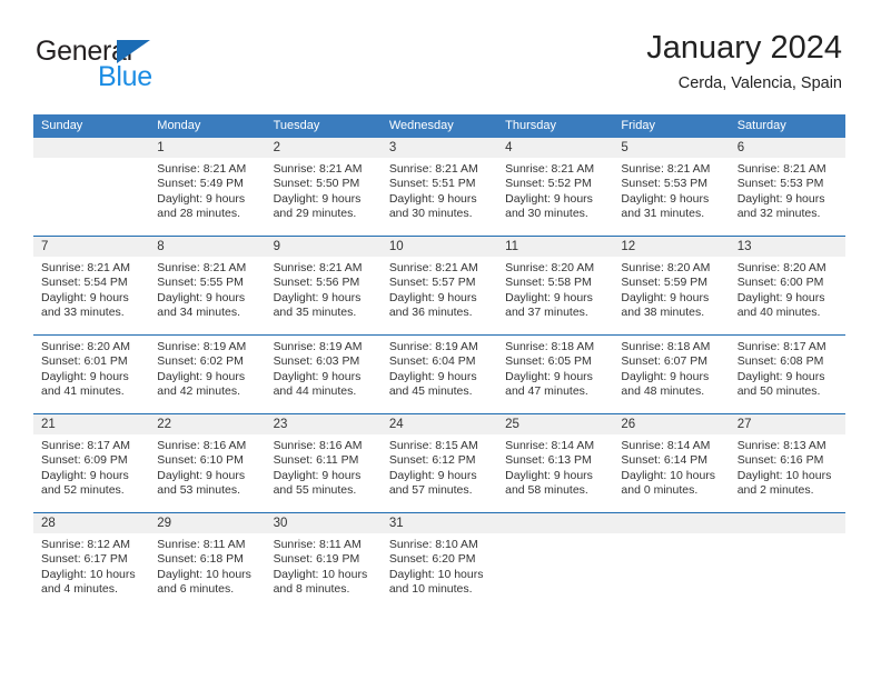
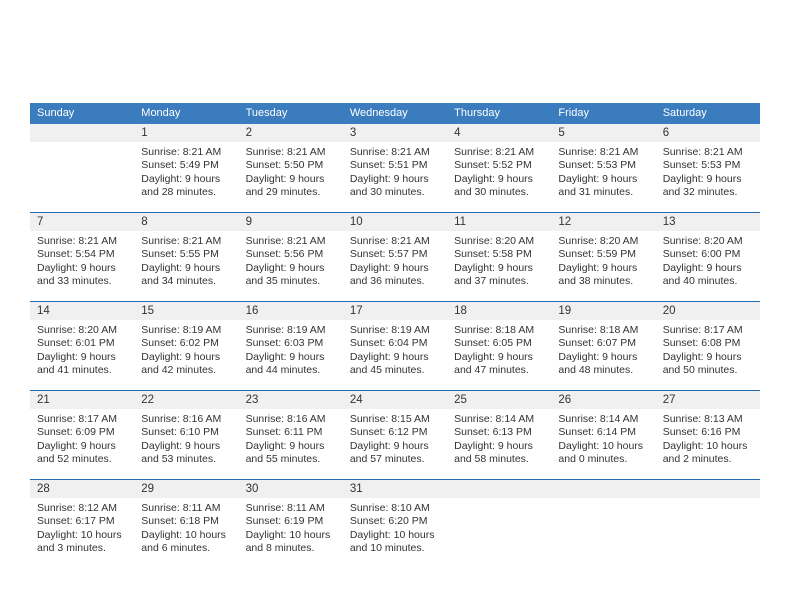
- General
- Blue
- January 2024
- Cerda, Valencia, Spain
  Sunday
  Monday
  Tuesday
  Wednesday
  Thursday
  Friday
  Saturday
  1
  2
  3
  4
  5
  6
  Sunrise: 8:21 AM
  Sunset: 5:49 PM
  Daylight: 9 hours
  and 28 minutes.
  Sunrise: 8:21 AM
  Sunset: 5:50 PM
  Daylight: 9 hours
  and 29 minutes.
  Sunrise: 8:21 AM
  Sunset: 5:51 PM
  Daylight: 9 hours
  and 30 minutes.
  Sunrise: 8:21 AM
  Sunset: 5:52 PM
  Daylight: 9 hours
  and 30 minutes.
  Sunrise: 8:21 AM
  Sunset: 5:53 PM
  Daylight: 9 hours
  and 31 minutes.
  Sunrise: 8:21 AM
  Sunset: 5:53 PM
  Daylight: 9 hours
  and 32 minutes.
  7
  8
  9
  10
  11
  12
  13
  Sunrise: 8:21 AM
  Sunset: 5:54 PM
  Daylight: 9 hours
  and 33 minutes.
  Sunrise: 8:21 AM
  Sunset: 5:55 PM
  Daylight: 9 hours
  and 34 minutes.
  Sunrise: 8:21 AM
  Sunset: 5:56 PM
  Daylight: 9 hours
  and 35 minutes.
  Sunrise: 8:21 AM
  Sunset: 5:57 PM
  Daylight: 9 hours
  and 36 minutes.
  Sunrise: 8:20 AM
  Sunset: 5:58 PM
  Daylight: 9 hours
  and 37 minutes.
  Sunrise: 8:20 AM
  Sunset: 5:59 PM
  Daylight: 9 hours
  and 38 minutes.
  Sunrise: 8:20 AM
  Sunset: 6:00 PM
  Daylight: 9 hours
  and 40 minutes.
+ 14
+ 15
+ 16
+ 17
+ 18
+ 19
+ 20
  Sunrise: 8:20 AM
  Sunset: 6:01 PM
  Daylight: 9 hours
  and 41 minutes.
  Sunrise: 8:19 AM
  Sunset: 6:02 PM
  Daylight: 9 hours
  and 42 minutes.
  Sunrise: 8:19 AM
  Sunset: 6:03 PM
  Daylight: 9 hours
  and 44 minutes.
  Sunrise: 8:19 AM
  Sunset: 6:04 PM
  Daylight: 9 hours
  and 45 minutes.
  Sunrise: 8:18 AM
  Sunset: 6:05 PM
  Daylight: 9 hours
  and 47 minutes.
  Sunrise: 8:18 AM
  Sunset: 6:07 PM
  Daylight: 9 hours
  and 48 minutes.
  Sunrise: 8:17 AM
  Sunset: 6:08 PM
  Daylight: 9 hours
  and 50 minutes.
  21
  22
  23
  24
  25
  26
  27
  Sunrise: 8:17 AM
  Sunset: 6:09 PM
  Daylight: 9 hours
  and 52 minutes.
  Sunrise: 8:16 AM
  Sunset: 6:10 PM
  Daylight: 9 hours
  and 53 minutes.
  Sunrise: 8:16 AM
  Sunset: 6:11 PM
  Daylight: 9 hours
  and 55 minutes.
  Sunrise: 8:15 AM
  Sunset: 6:12 PM
  Daylight: 9 hours
  and 57 minutes.
  Sunrise: 8:14 AM
  Sunset: 6:13 PM
  Daylight: 9 hours
  and 58 minutes.
  Sunrise: 8:14 AM
  Sunset: 6:14 PM
  Daylight: 10 hours
  and 0 minutes.
  Sunrise: 8:13 AM
  Sunset: 6:16 PM
  Daylight: 10 hours
  and 2 minutes.
  28
  29
  30
  31
  Sunrise: 8:12 AM
  Sunset: 6:17 PM
  Daylight: 10 hours
- and 4 minutes.
+ and 3 minutes.
  Sunrise: 8:11 AM
  Sunset: 6:18 PM
  Daylight: 10 hours
  and 6 minutes.
  Sunrise: 8:11 AM
  Sunset: 6:19 PM
  Daylight: 10 hours
  and 8 minutes.
  Sunrise: 8:10 AM
  Sunset: 6:20 PM
  Daylight: 10 hours
  and 10 minutes.
